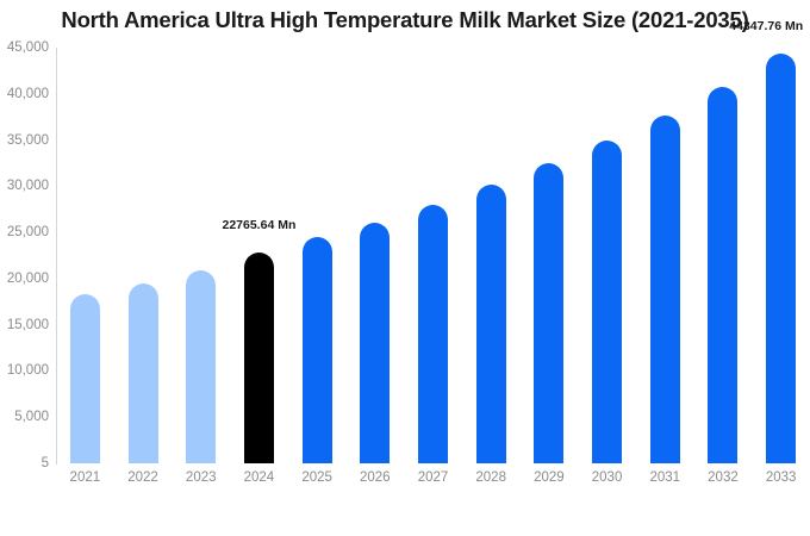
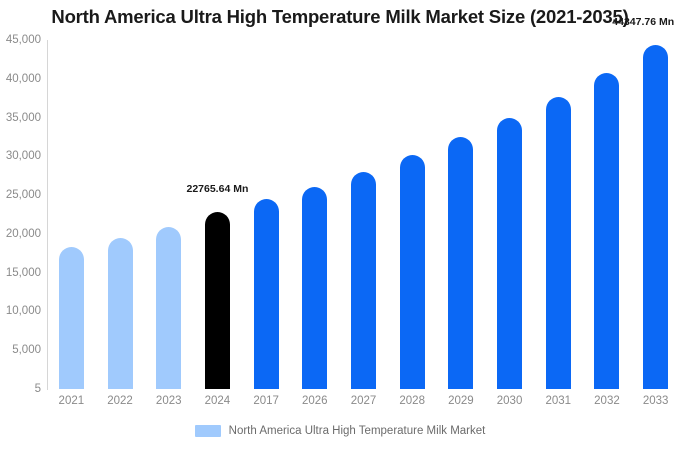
  North America Ultra High Temperature Milk Market Size (2021-2035)
  5
  5,000
  10,000
  15,000
  20,000
  25,000
  30,000
  35,000
  40,000
  45,000
  22765.64 Mn
  44347.76 Mn
  2021
  2022
  2023
  2024
- 2025
+ 2017
  2026
  2027
  2028
  2029
  2030
  2031
  2032
  2033
+ North America Ultra High Temperature Milk Market
